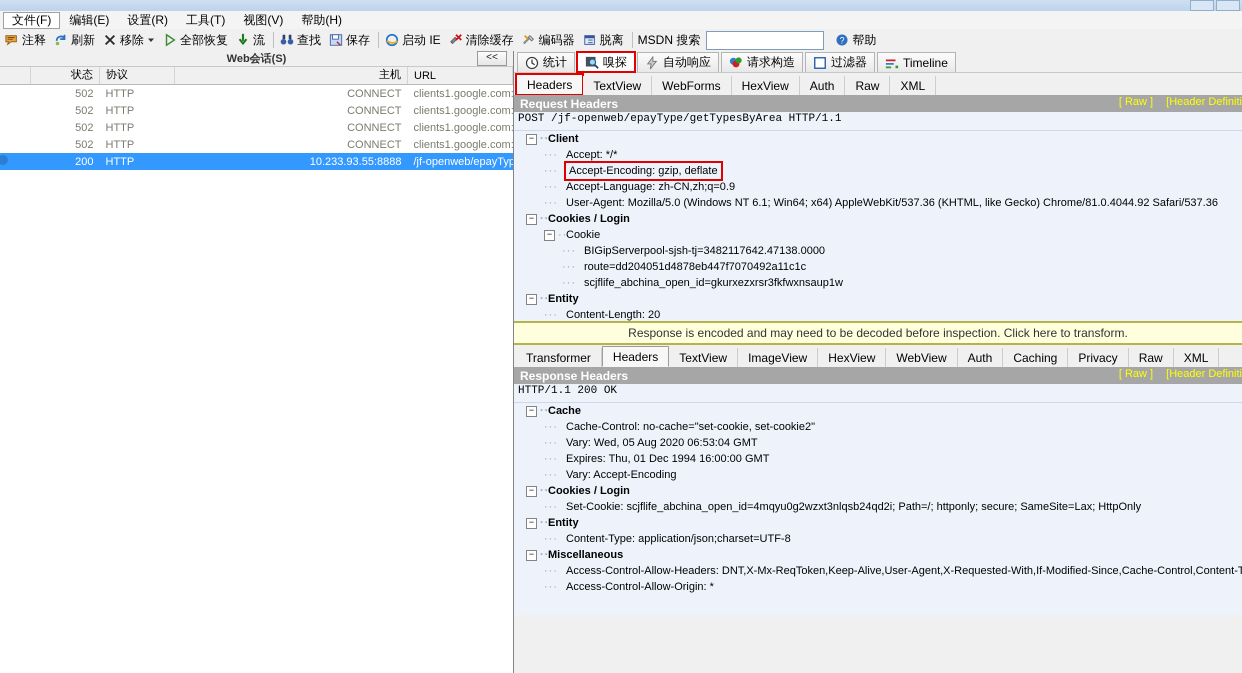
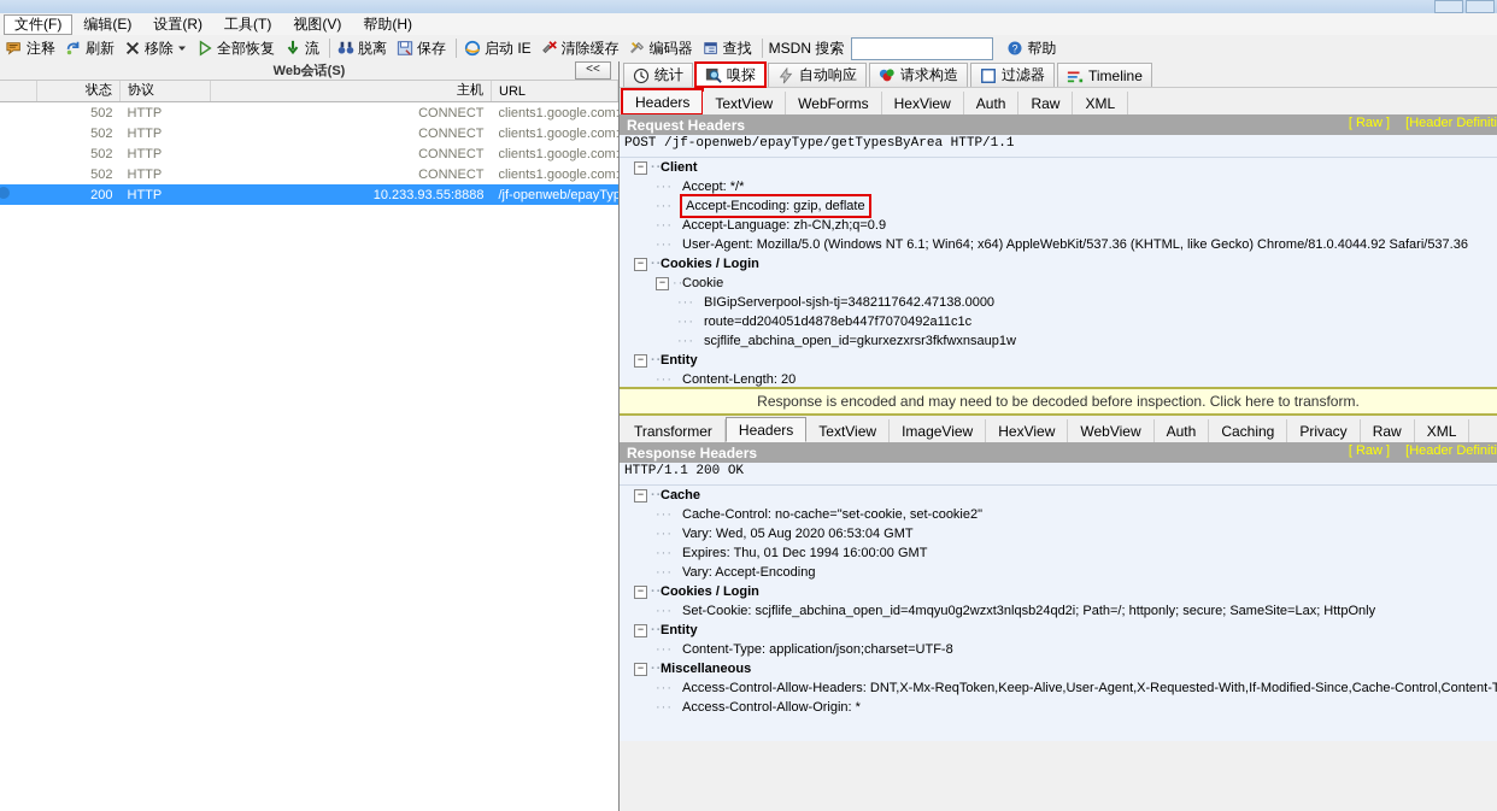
  文件(F)
  编辑(E)
  设置(R)
  工具(T)
  视图(V)
  帮助(H)
  注释
  刷新
  移除
  全部恢复
  流
- 查找
+ 脱离
  保存
  启动 IE
  清除缓存
  编码器
- 脱离
+ 查找
  MSDN 搜索
  ?
  帮助
  Web会话(S)
  <<
  	状态	协议	主机	URL
  	502	HTTP	CONNECT	clients1.google.com:
  	502	HTTP	CONNECT	clients1.google.com:
  	502	HTTP	CONNECT	clients1.google.com:
  	502	HTTP	CONNECT	clients1.google.com:
  	200	HTTP	10.233.93.55:8888	/jf-openweb/epayTyp
  统计
  嗅探
  自动响应
  请求构造
  过滤器
  Timeline
  Headers
  TextView
  WebForms
  HexView
  Auth
  Raw
  XML
  Request Headers
  [ Raw ] [Header Definiti
  POST /jf-openweb/epayType/getTypesByArea HTTP/1.1
  − ··Client
  ··· Accept: */*
  ··· Accept-Encoding: gzip, deflate
  ··· Accept-Language: zh-CN,zh;q=0.9
  ··· User-Agent: Mozilla/5.0 (Windows NT 6.1; Win64; x64) AppleWebKit/537.36 (KHTML, like Gecko) Chrome/81.0.4044.92 Safari/537.36
  − ··Cookies / Login
  − ··Cookie
  ··· BIGipServerpool-sjsh-tj=3482117642.47138.0000
  ··· route=dd204051d4878eb447f7070492a11c1c
  ··· scjflife_abchina_open_id=gkurxezxrsr3fkfwxnsaup1w
  − ··Entity
  ··· Content-Length: 20
  Response is encoded and may need to be decoded before inspection. Click here to transform.
  Transformer
  Headers
  TextView
  ImageView
  HexView
  WebView
  Auth
  Caching
  Privacy
  Raw
  XML
  Response Headers
  [ Raw ] [Header Definiti
  HTTP/1.1 200 OK
  − ··Cache
  ··· Cache-Control: no-cache="set-cookie, set-cookie2"
  ··· Vary: Wed, 05 Aug 2020 06:53:04 GMT
  ··· Expires: Thu, 01 Dec 1994 16:00:00 GMT
  ··· Vary: Accept-Encoding
  − ··Cookies / Login
  ··· Set-Cookie: scjflife_abchina_open_id=4mqyu0g2wzxt3nlqsb24qd2i; Path=/; httponly; secure; SameSite=Lax; HttpOnly
  − ··Entity
  ··· Content-Type: application/json;charset=UTF-8
  − ··Miscellaneous
  ··· Access-Control-Allow-Headers: DNT,X-Mx-ReqToken,Keep-Alive,User-Agent,X-Requested-With,If-Modified-Since,Cache-Control,Content-T
  ··· Access-Control-Allow-Origin: *
